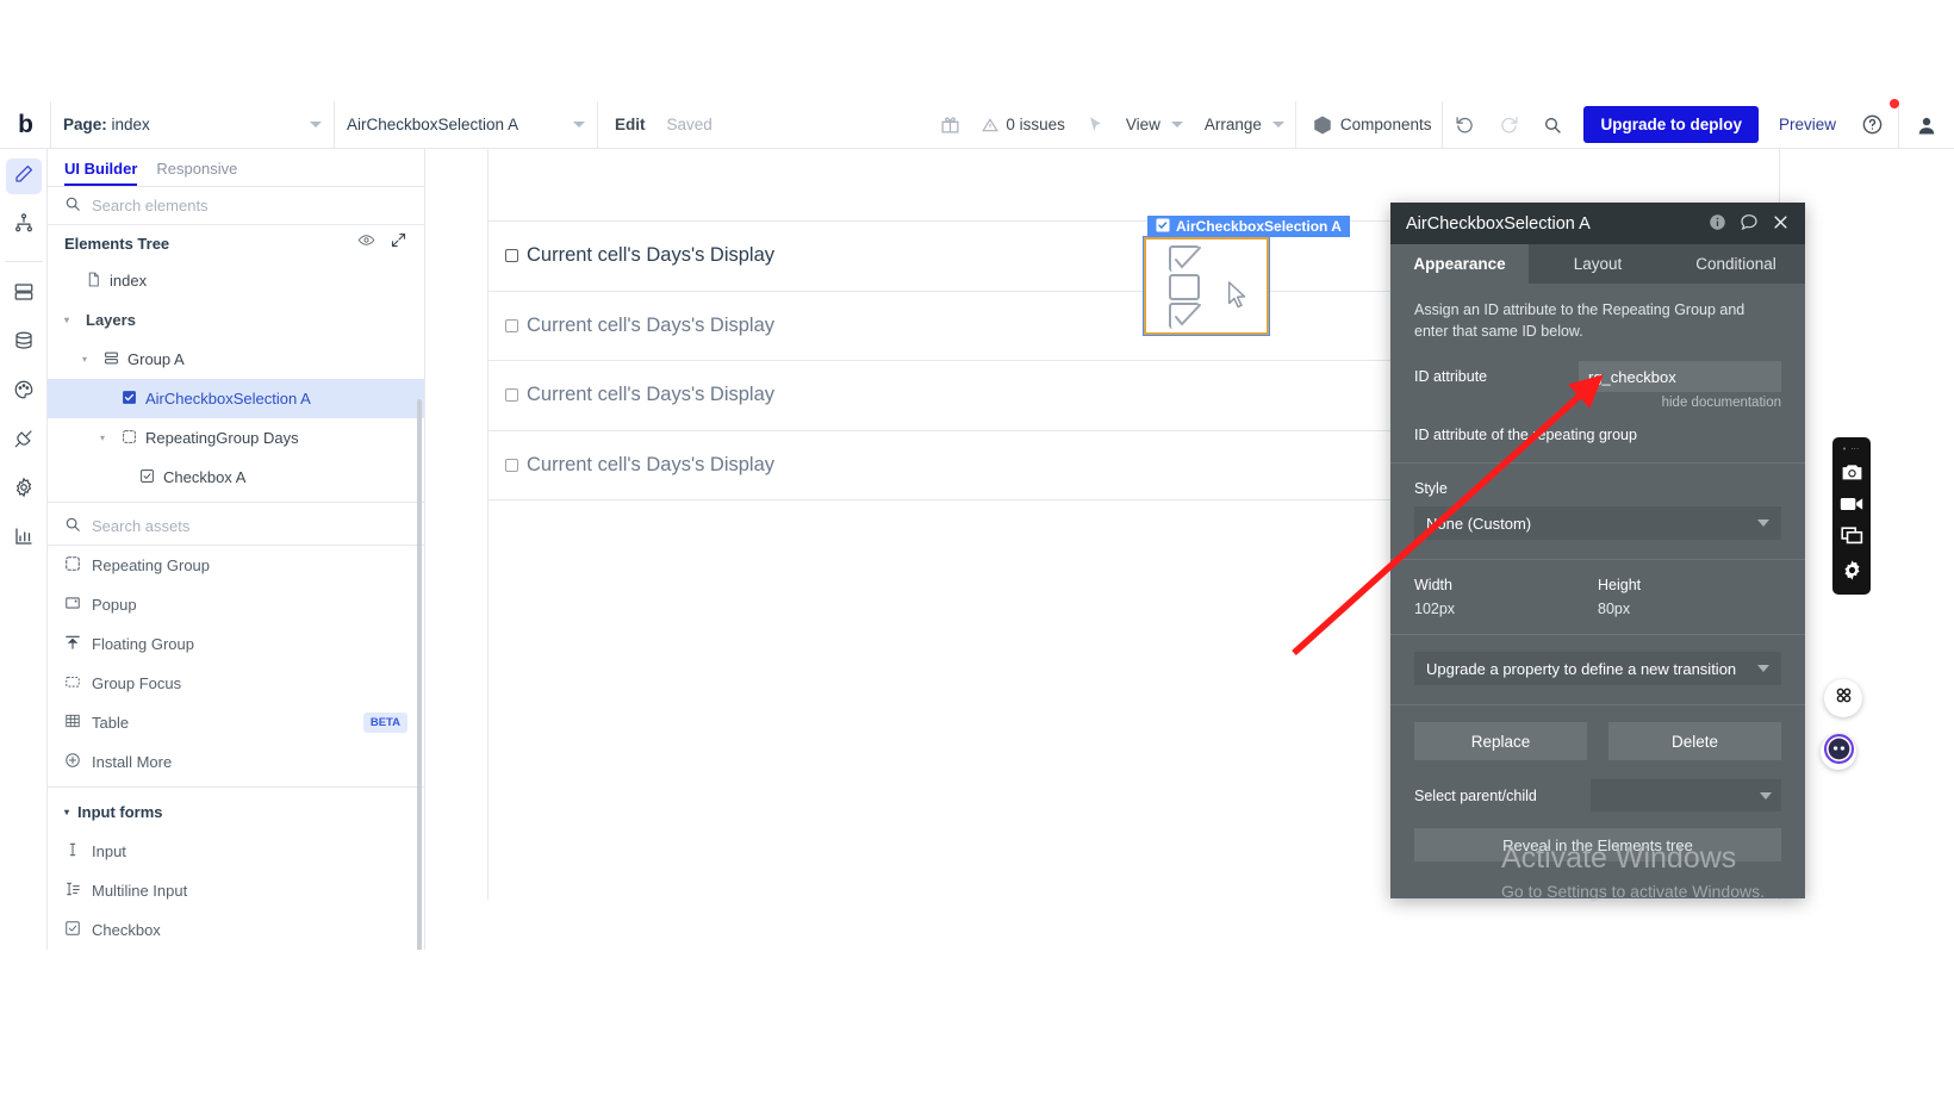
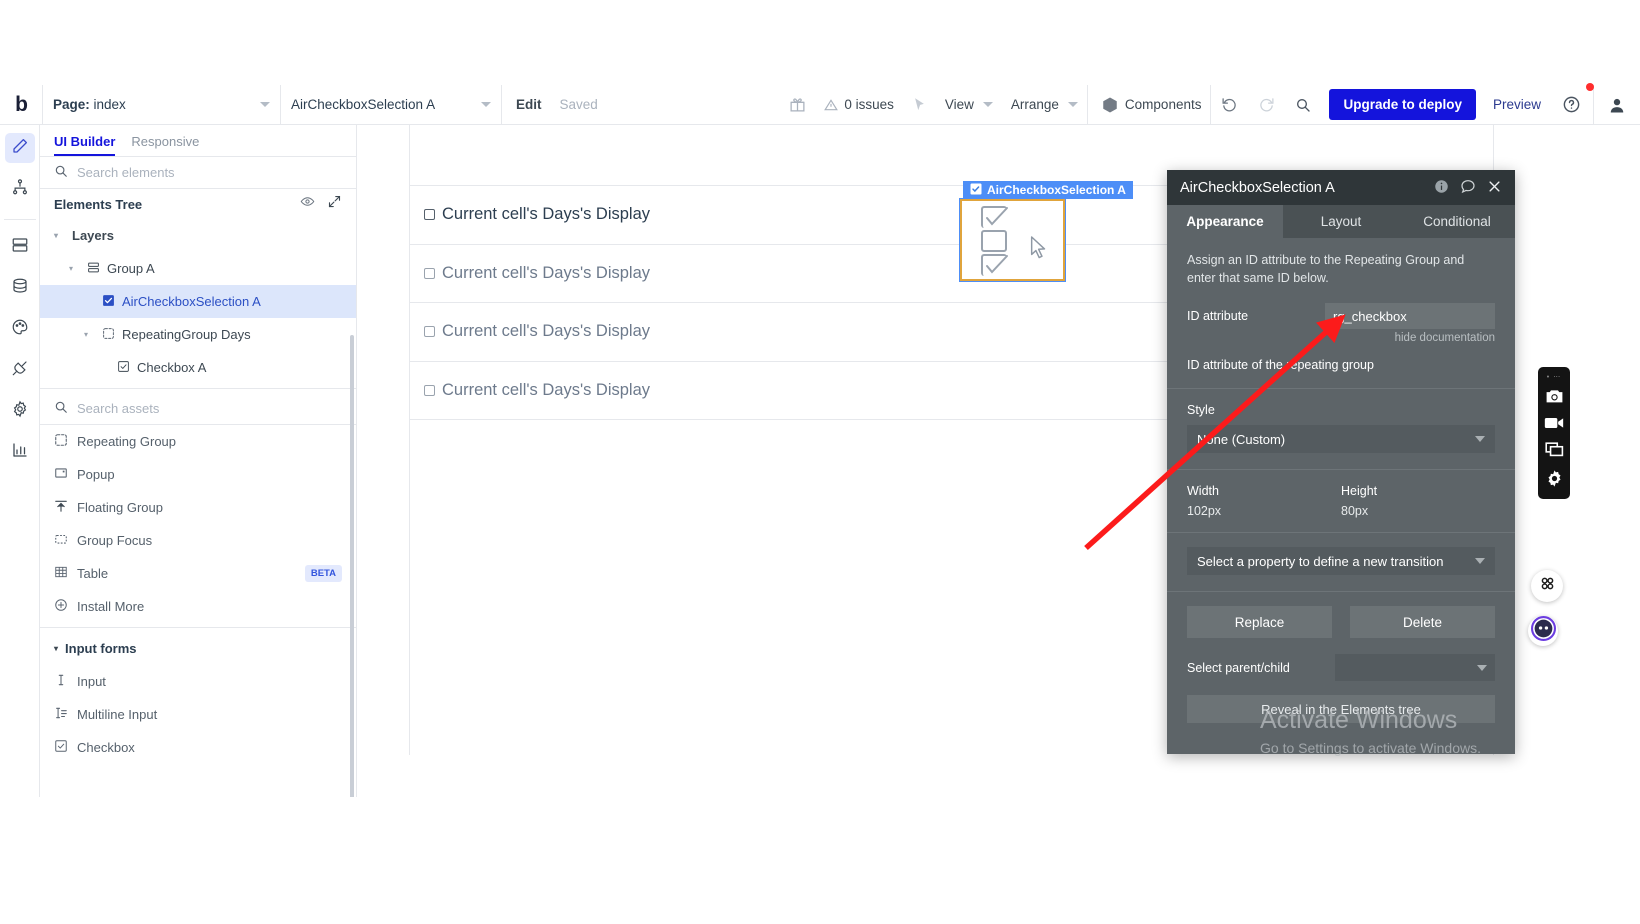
  b
  Page: index
  AirCheckboxSelection A
  Edit
  Saved
  0 issues
  View
  Arrange
  Components
  Upgrade to deploy
  Preview
  UI Builder
  Responsive
  Search elements
  Elements Tree
- index
  ▾
  Layers
  ▾
  Group A
  AirCheckboxSelection A
  ▾
  RepeatingGroup Days
  Checkbox A
  Search assets
  Repeating Group
  Popup
  Floating Group
  Group Focus
  Table
  BETA
  Install More
  ▾
  Input forms
  Input
  Multiline Input
  Checkbox
  Current cell's Days's Display
  Current cell's Days's Display
  Current cell's Days's Display
  Current cell's Days's Display
  AirCheckboxSelection A
  AirCheckboxSelection A
  Appearance
  Layout
  Conditional
  Assign an ID attribute to the Repeating Group and enter that same ID below.
  ID attribute
  rg_checkbox
  hide documentation
  ID attribute of theepeating group
  Style
  Nne (Custom)
  Width
  102px
  Height
  80px
- Upgrade a property to define a new transition
+ Select a property to define a new transition
  Replace
  Delete
  Select parent/child
  Reveal in the Elements tree
  Activate Windows
  Go to Settings to activate Windows.
